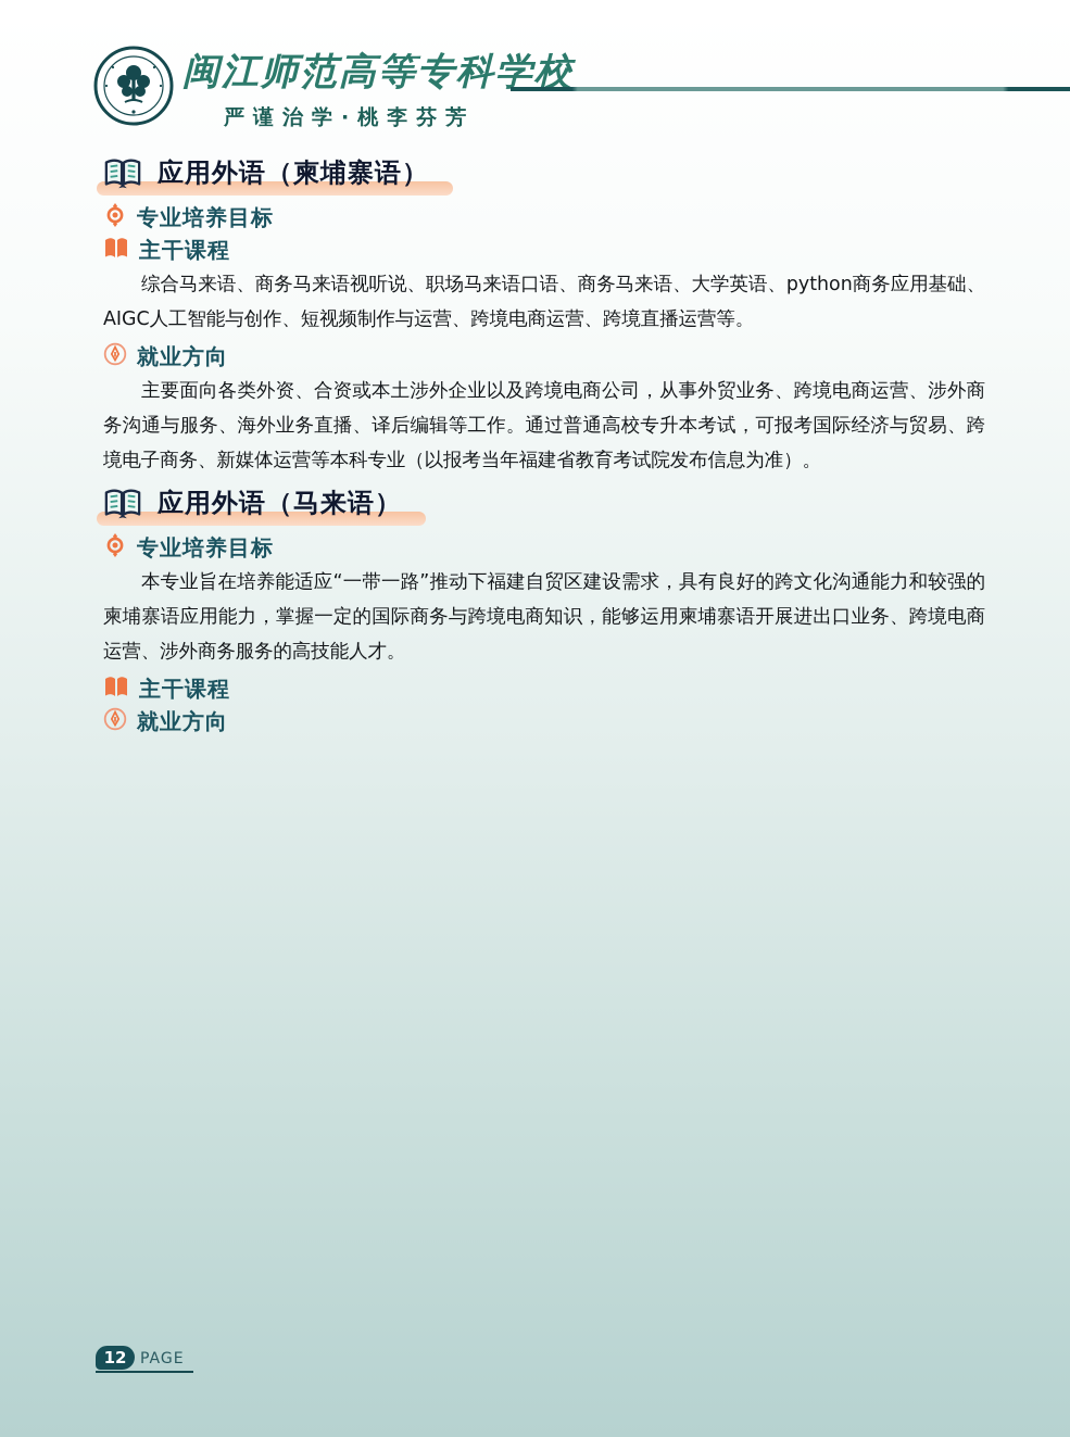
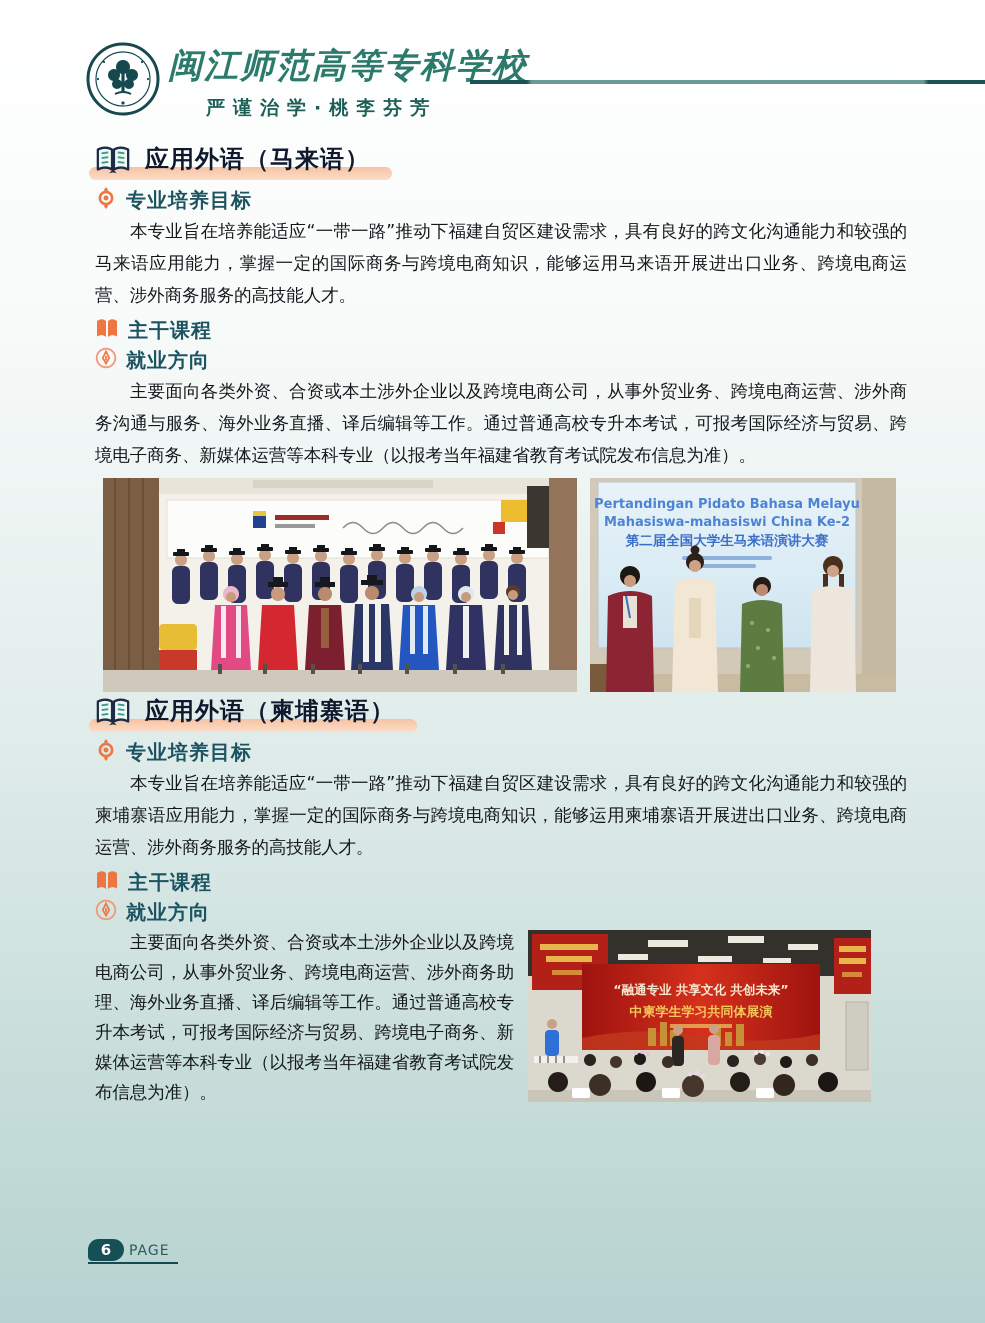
  闽江师范高等专科学校
  严谨治学·桃李芬芳
- 应用外语（柬埔寨语）
+ 应用外语（马来语）
  专业培养目标
+ 本专业旨在培养能适应“一带一路”推动下福建自贸区建设需求，具有良好的跨文化沟通能力和较强的马来语应用能力，掌握一定的国际商务与跨境电商知识，能够运用马来语开展进出口业务、跨境电商运营、涉外商务服务的高技能人才。
  主干课程
- 综合马来语、商务马来语视听说、职场马来语口语、商务马来语、大学英语、python商务应用基础、AIGC人工智能与创作、短视频制作与运营、跨境电商运营、跨境直播运营等。
  就业方向
  主要面向各类外资、合资或本土涉外企业以及跨境电商公司，从事外贸业务、跨境电商运营、涉外商务沟通与服务、海外业务直播、译后编辑等工作。通过普通高校专升本考试，可报考国际经济与贸易、跨境电子商务、新媒体运营等本科专业（以报考当年福建省教育考试院发布信息为准）。
+ Pertandingan Pidato Bahasa Melayu
+ Mahasiswa-mahasiswi China Ke-2
+ 第二届全国大学生马来语演讲大赛
- 应用外语（马来语）
+ 应用外语（柬埔寨语）
  专业培养目标
  本专业旨在培养能适应“一带一路”推动下福建自贸区建设需求，具有良好的跨文化沟通能力和较强的柬埔寨语应用能力，掌握一定的国际商务与跨境电商知识，能够运用柬埔寨语开展进出口业务、跨境电商运营、涉外商务服务的高技能人才。
  主干课程
  就业方向
+ “融通专业 共享文化 共创未来”
+ 中柬学生学习共同体展演
+ 主要面向各类外资、合资或本土涉外企业以及跨境电商公司，从事外贸业务、跨境电商运营、涉外商务助理、海外业务直播、译后编辑等工作。通过普通高校专升本考试，可报考国际经济与贸易、跨境电子商务、新媒体运营等本科专业（以报考当年福建省教育考试院发布信息为准）。
- 12
+ 6
  PAGE
